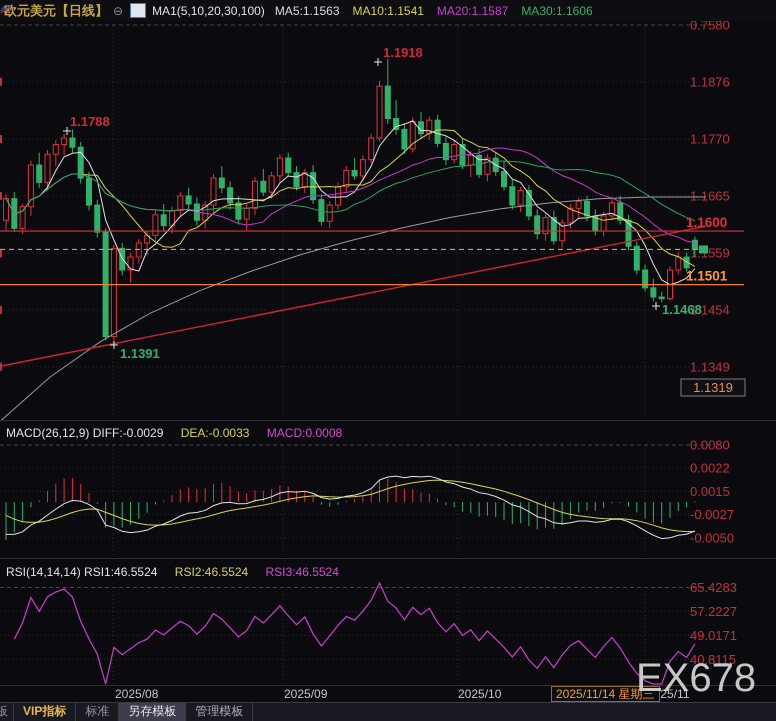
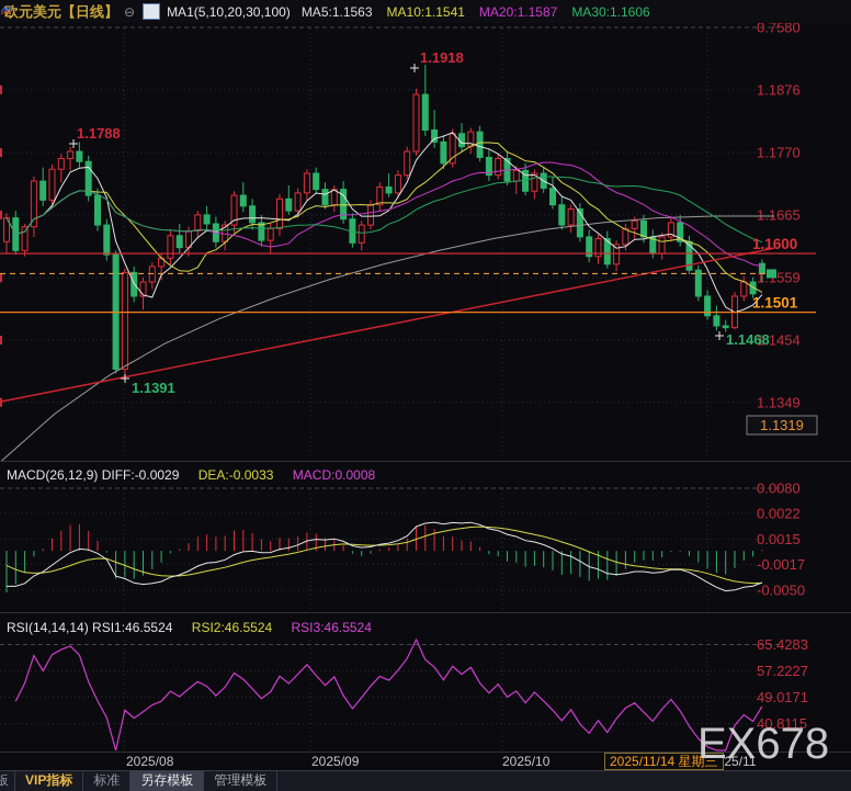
  0.7580
  1.1876
  1.1770
  1.1665
  1.1454
  1.1349
  1.1600
  1.1501
  1.1319
  1.1788
  1.1918
  1.1391
  1.1468
  0.0080
  0.0022
  0.0015
- -0.0027
+ -0.0017
  -0.0050
  65.4283
  57.2227
  49.0171
  40.8115
  元美元【日线】
  ⊖
  MA1(5,10,20,30,100)
  MA5:1.1563
  MA10:1.1541
  MA20:1.1587
  MA30:1.1606
  MACD(26,12,9) DIFF:-0.0029 DEA:-0.0033 MACD:0.0008
  RSI(14,14,14) RSI1:46.5524 RSI2:46.5524 RSI3:46.5524
  2025/08
  2025/09
  2025/10
  25/11
  2025/11/14 星期三
  EX678
  板
  VIP指标
  标准
  另存模板
  管理模板
